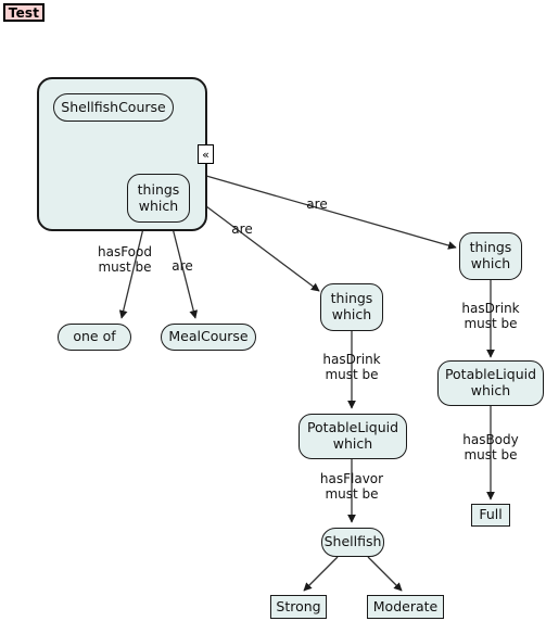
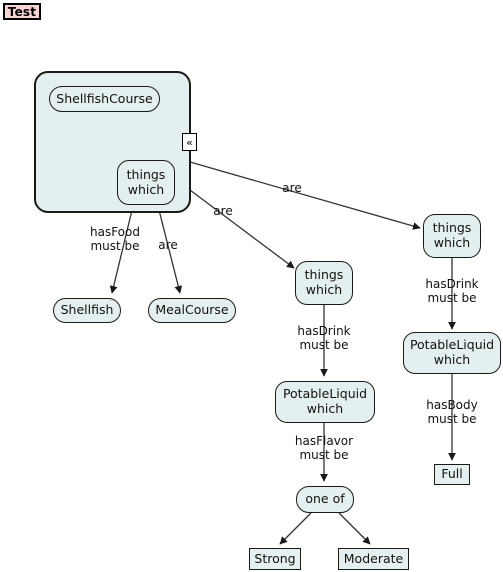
  Test
  «
  ShellfishCourse
  things
  which
- one of
+ Shellfish
  MealCourse
  things
  which
  PotableLiquid
  which
- Shellfish
+ one of
  Strong
  Moderate
  things
  which
  PotableLiquid
  which
  Full
  hasFood
  must be
  are
  are
  are
  hasDrink
  must be
  hasFlavor
  must be
  hasDrink
  must be
  hasBody
  must be
